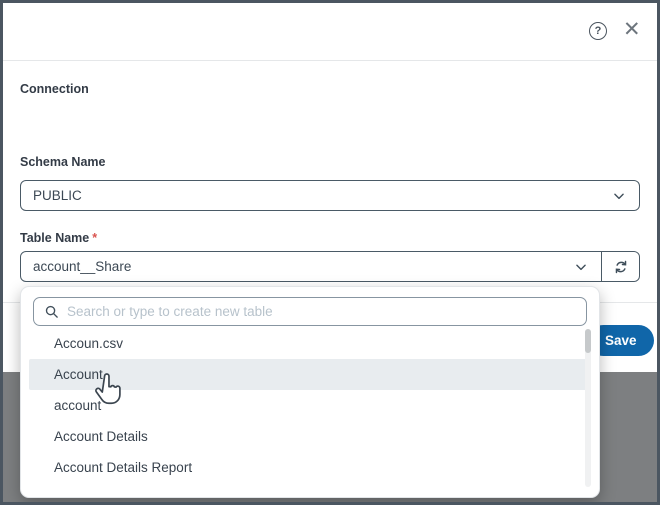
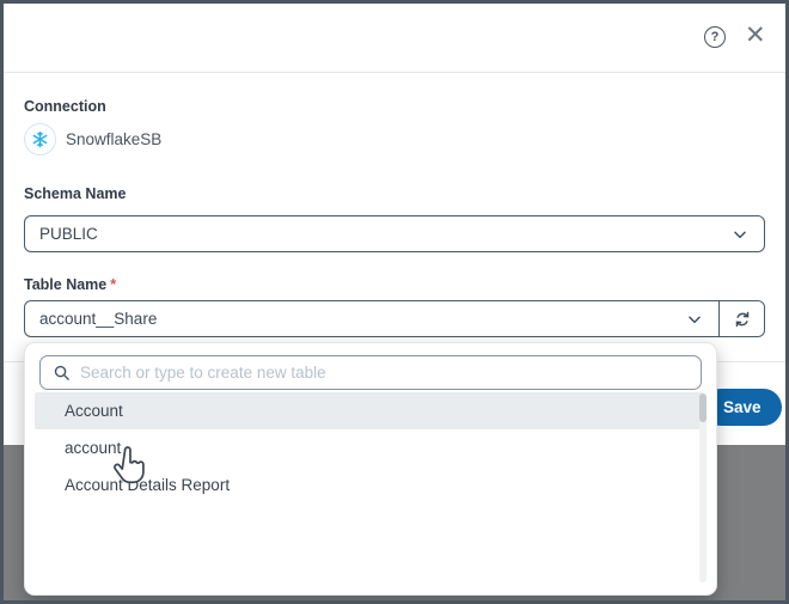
  ?
  ✕
  Connection
+ SnowflakeSB
  Schema Name
  PUBLIC
  Table Name *
  account__Share
  Save
  Search or type to create new table
- Accoun.csv
  Account
  account
- Account Details
  Account Details Report
